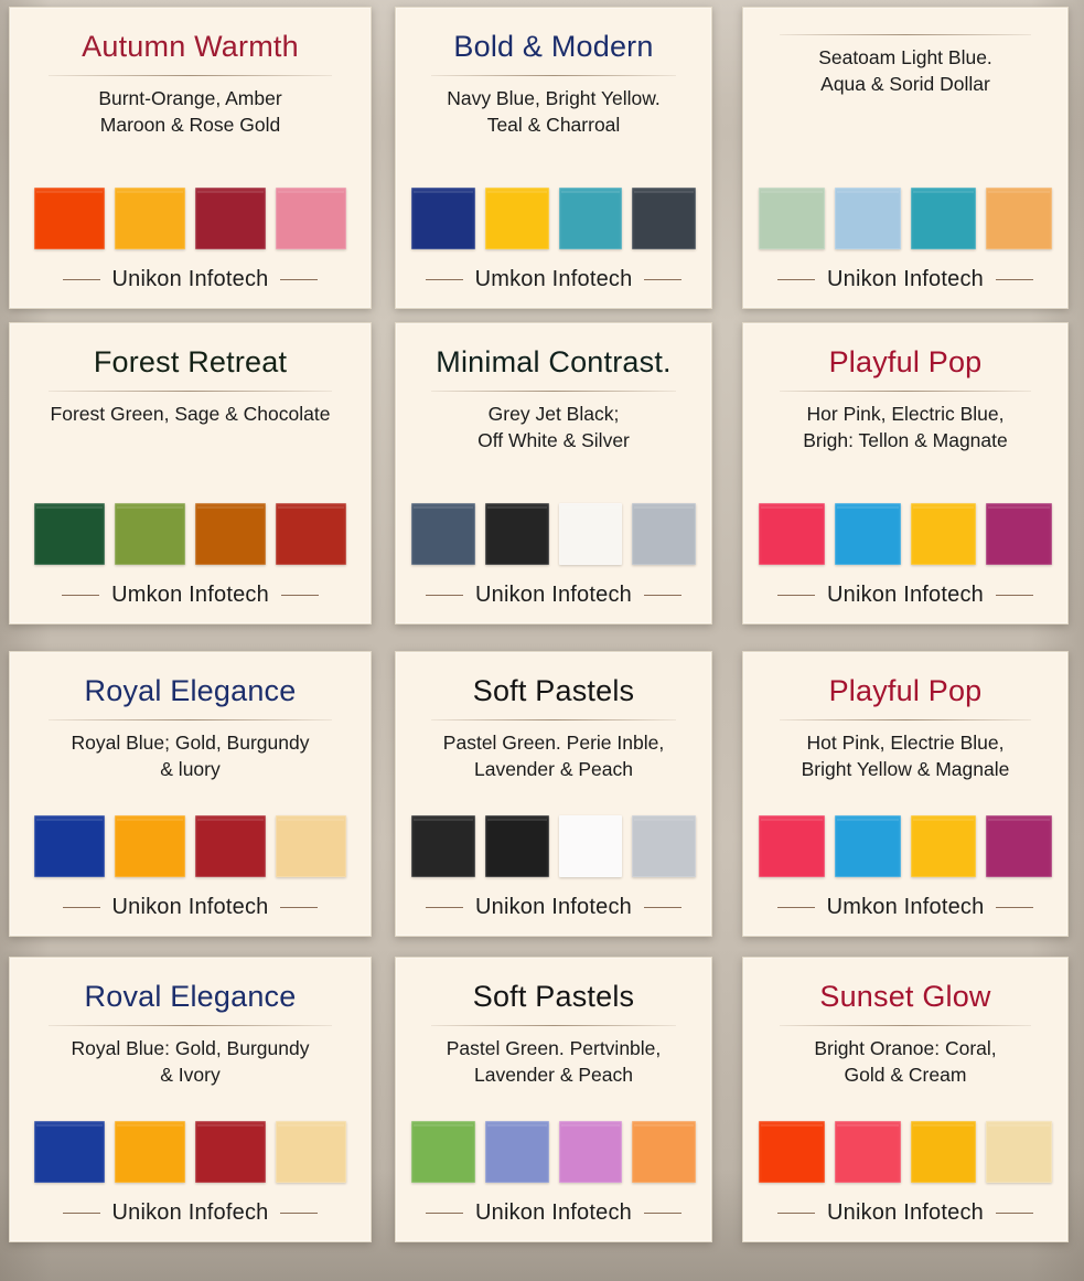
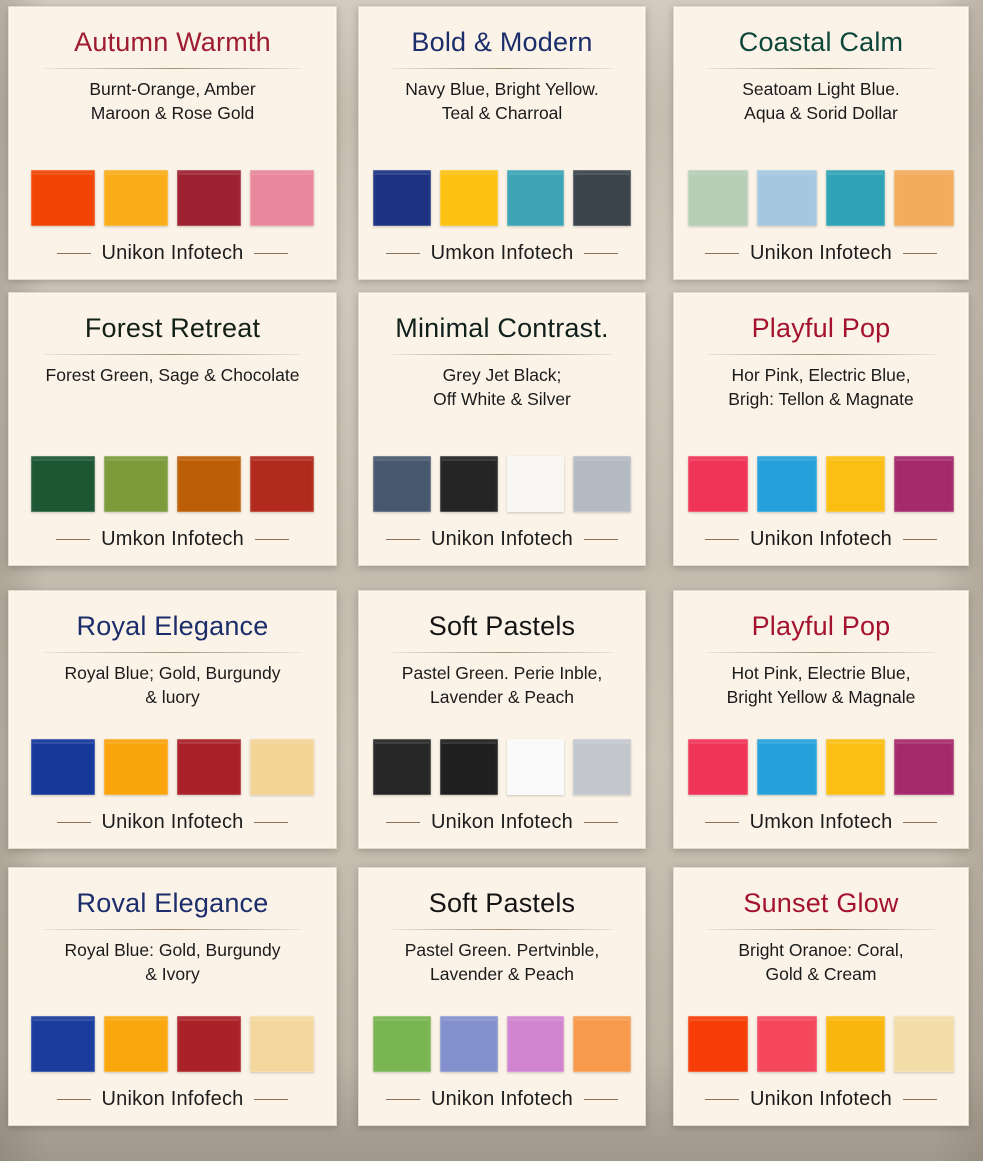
  Autumn Warmth
  Burnt-Orange, Amber
  Maroon & Rose Gold
  Unikon Infotech
  Bold & Modern
  Navy Blue, Bright Yellow.
  Teal & Charroal
  Umkon Infotech
+ Coastal Calm
  Seatoam Light Blue.
  Aqua & Sorid Dollar
  Unikon Infotech
  Forest Retreat
  Forest Green, Sage & Chocolate
  Umkon Infotech
  Minimal Contrast.
  Grey Jet Black;
  Off White & Silver
  Unikon Infotech
  Playful Pop
  Hor Pink, Electric Blue,
  Brigh: Tellon & Magnate
  Unikon Infotech
  Royal Elegance
  Royal Blue; Gold, Burgundy
  & luory
  Unikon Infotech
  Soft Pastels
  Pastel Green. Perie Inble,
  Lavender & Peach
  Unikon Infotech
  Playful Pop
  Hot Pink, Electrie Blue,
  Bright Yellow & Magnale
  Umkon Infotech
  Roval Elegance
  Royal Blue: Gold, Burgundy
  & Ivory
  Unikon Infofech
  Soft Pastels
  Pastel Green. Pertvinble,
  Lavender & Peach
  Unikon Infotech
  Sunset Glow
  Bright Oranoe: Coral,
  Gold & Cream
  Unikon Infotech
